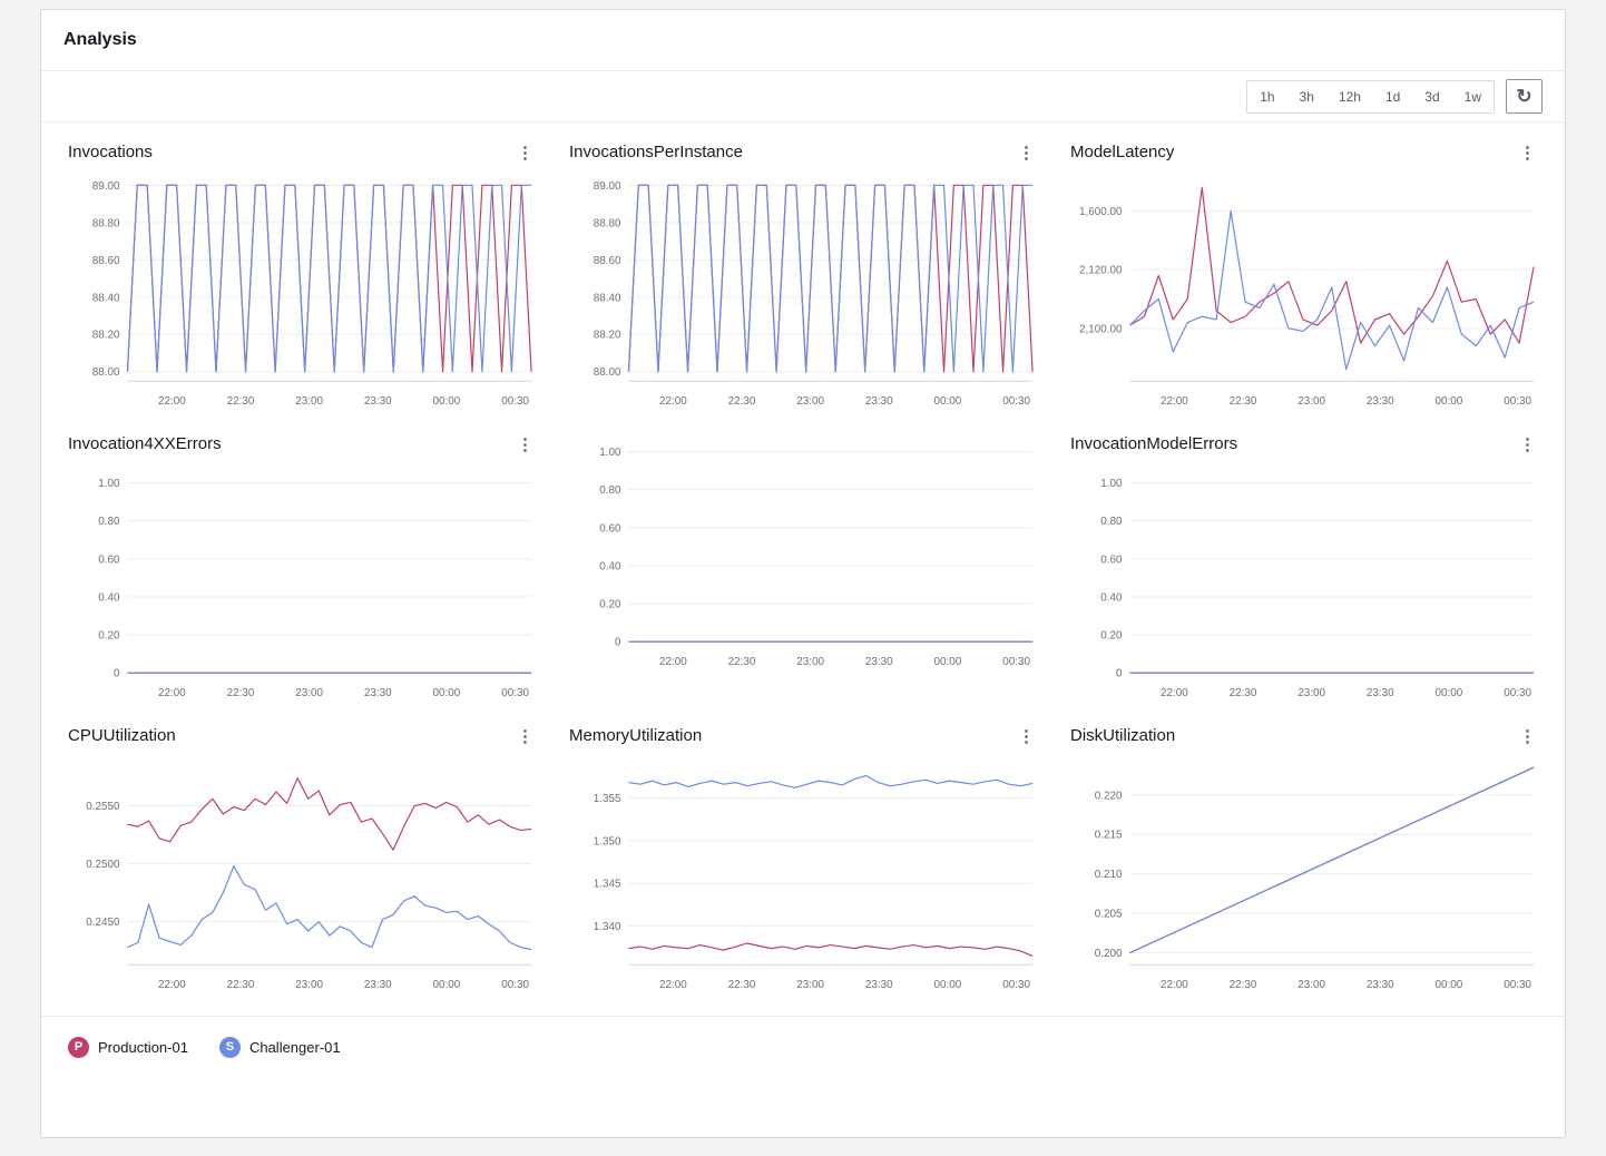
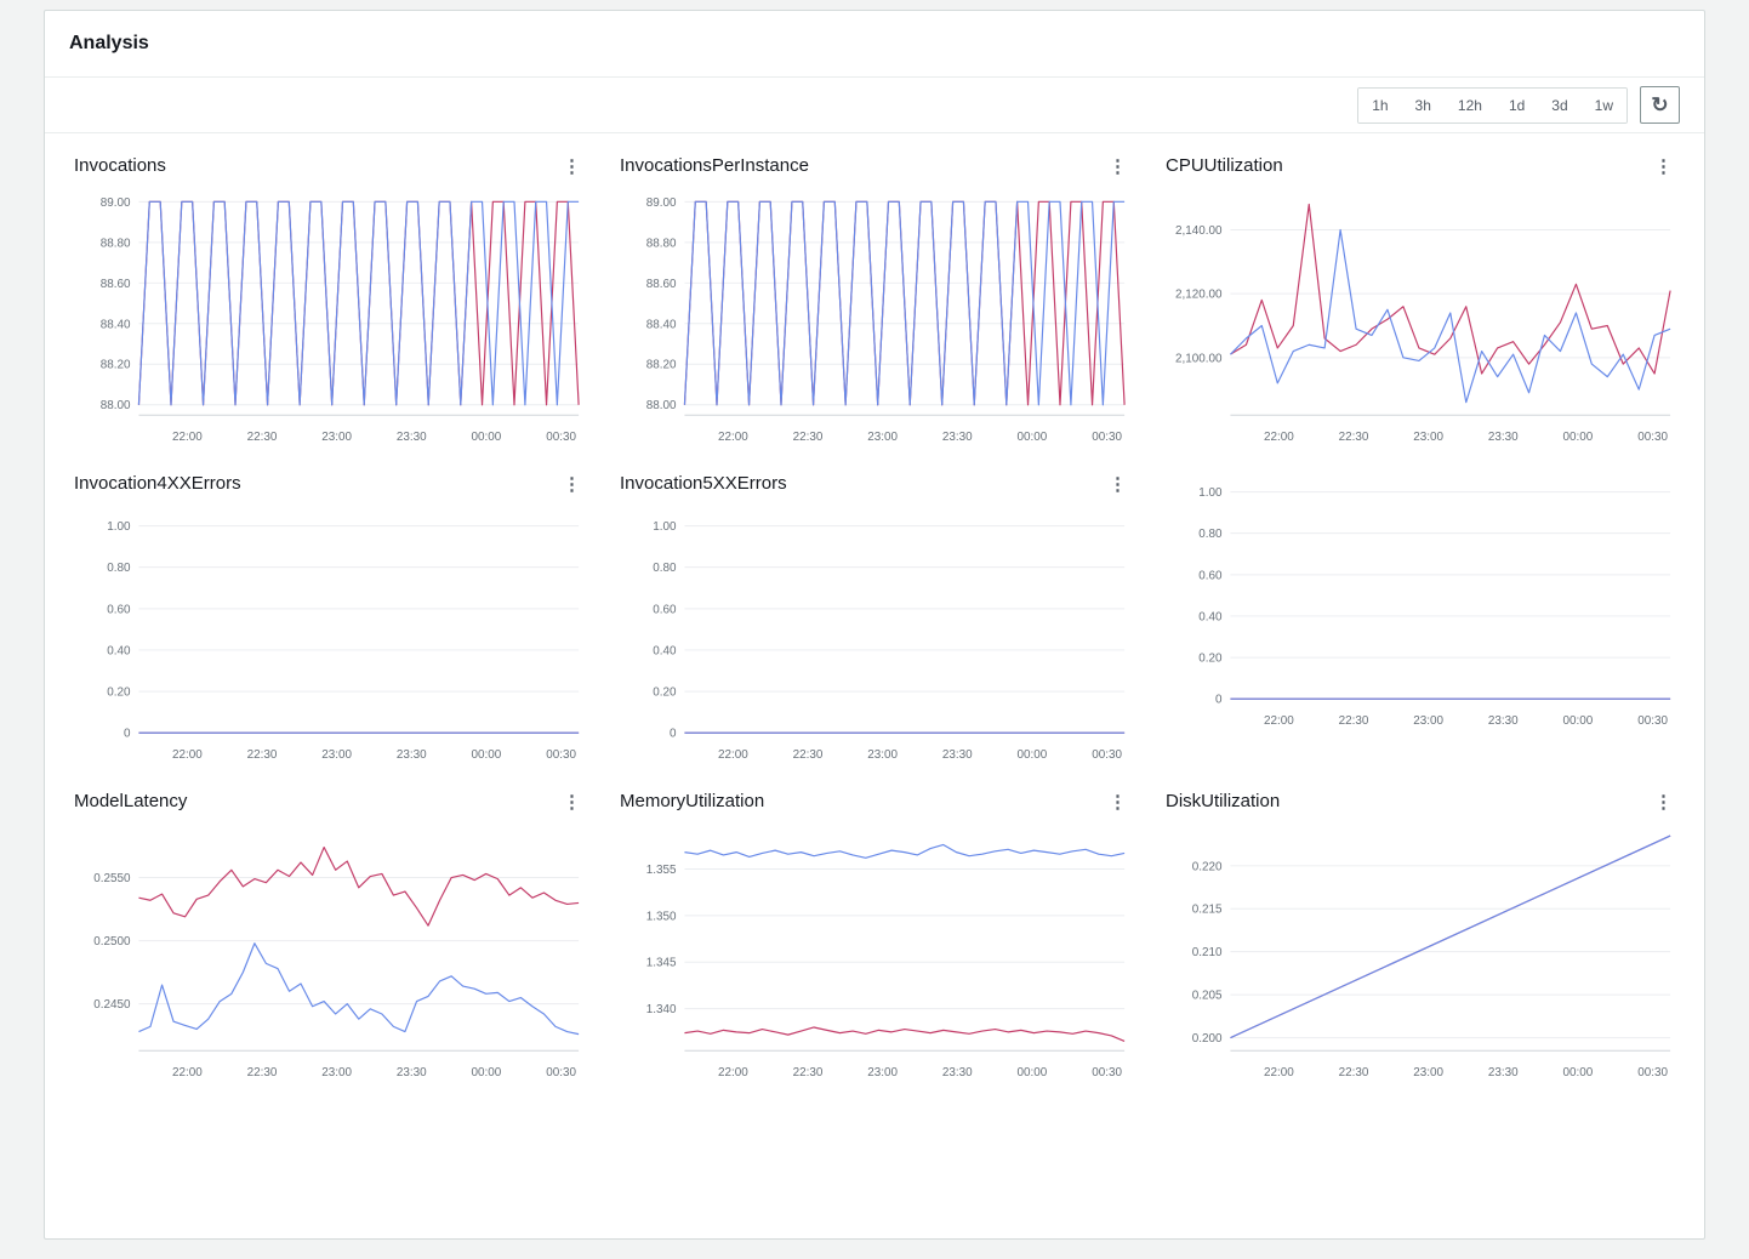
  Analysis
  1h
  3h
  12h
  1d
  3d
  1w
  Invocations
  89.00
  88.80
  88.60
  88.40
  88.20
  88.00
  22:00
  22:30
  23:00
  23:30
  00:00
  00:30
  InvocationsPerInstance
  89.00
  88.80
  88.60
  88.40
  88.20
  88.00
  22:00
  22:30
  23:00
  23:30
  00:00
  00:30
- ModelLatency
+ CPUUtilization
- 1,600.00
+ 2,140.00
  2,120.00
  2,100.00
  22:00
  22:30
  23:00
  23:30
  00:00
  00:30
  Invocation4XXErrors
  1.00
  0.80
  0.60
  0.40
  0.20
  0
  22:00
  22:30
  23:00
  23:30
  00:00
  00:30
+ Invocation5XXErrors
  1.00
  0.80
  0.60
  0.40
  0.20
  0
  22:00
  22:30
  23:00
  23:30
  00:00
  00:30
- InvocationModelErrors
  1.00
  0.80
  0.60
  0.40
  0.20
  0
  22:00
  22:30
  23:00
  23:30
  00:00
  00:30
- CPUUtilization
+ ModelLatency
  0.2550
  0.2500
  0.2450
  22:00
  22:30
  23:00
  23:30
  00:00
  00:30
  MemoryUtilization
  1.355
  1.350
  1.345
  1.340
  22:00
  22:30
  23:00
  23:30
  00:00
  00:30
  DiskUtilization
  0.220
  0.215
  0.210
  0.205
  0.200
  22:00
  22:30
  23:00
  23:30
  00:00
  00:30
- P
- Production-01
- S
- Challenger-01
